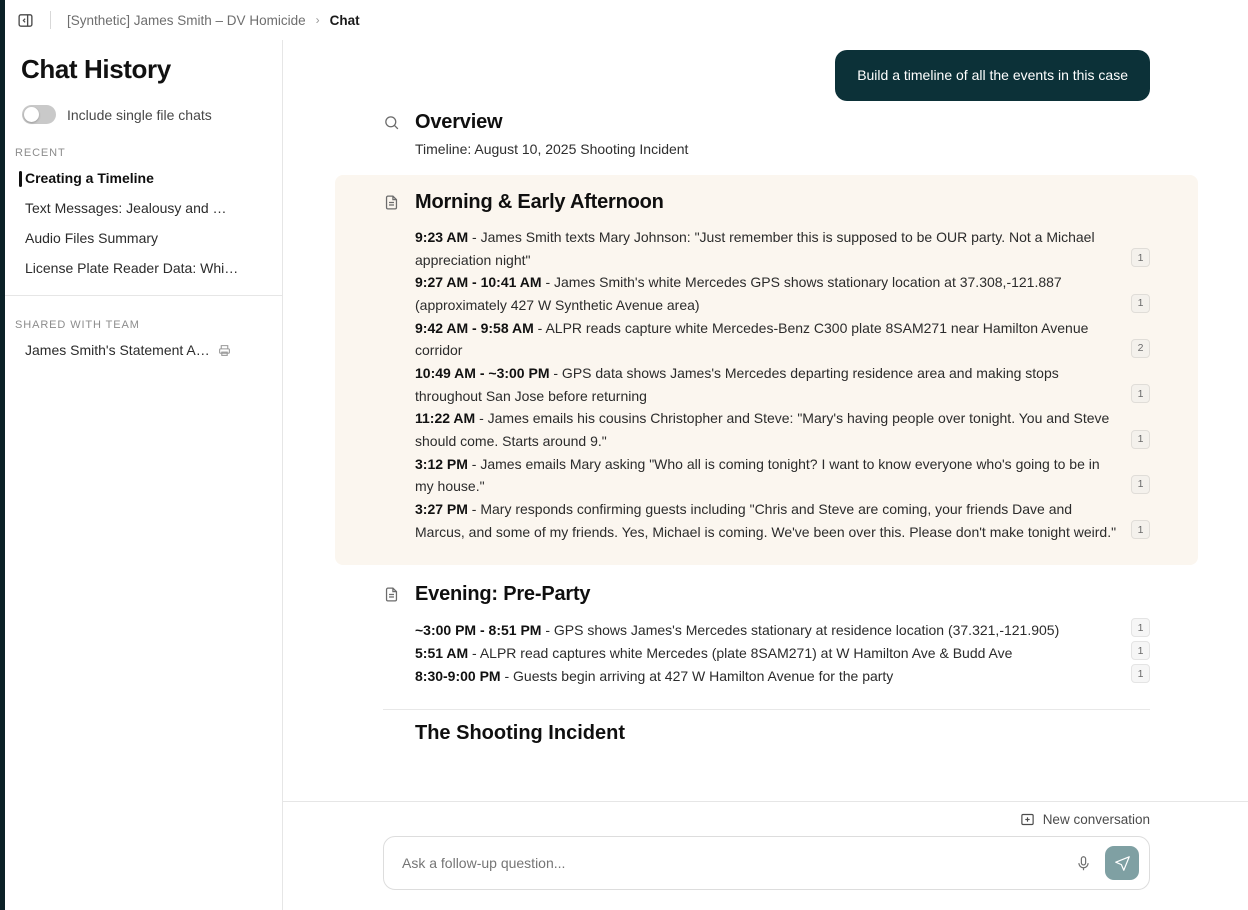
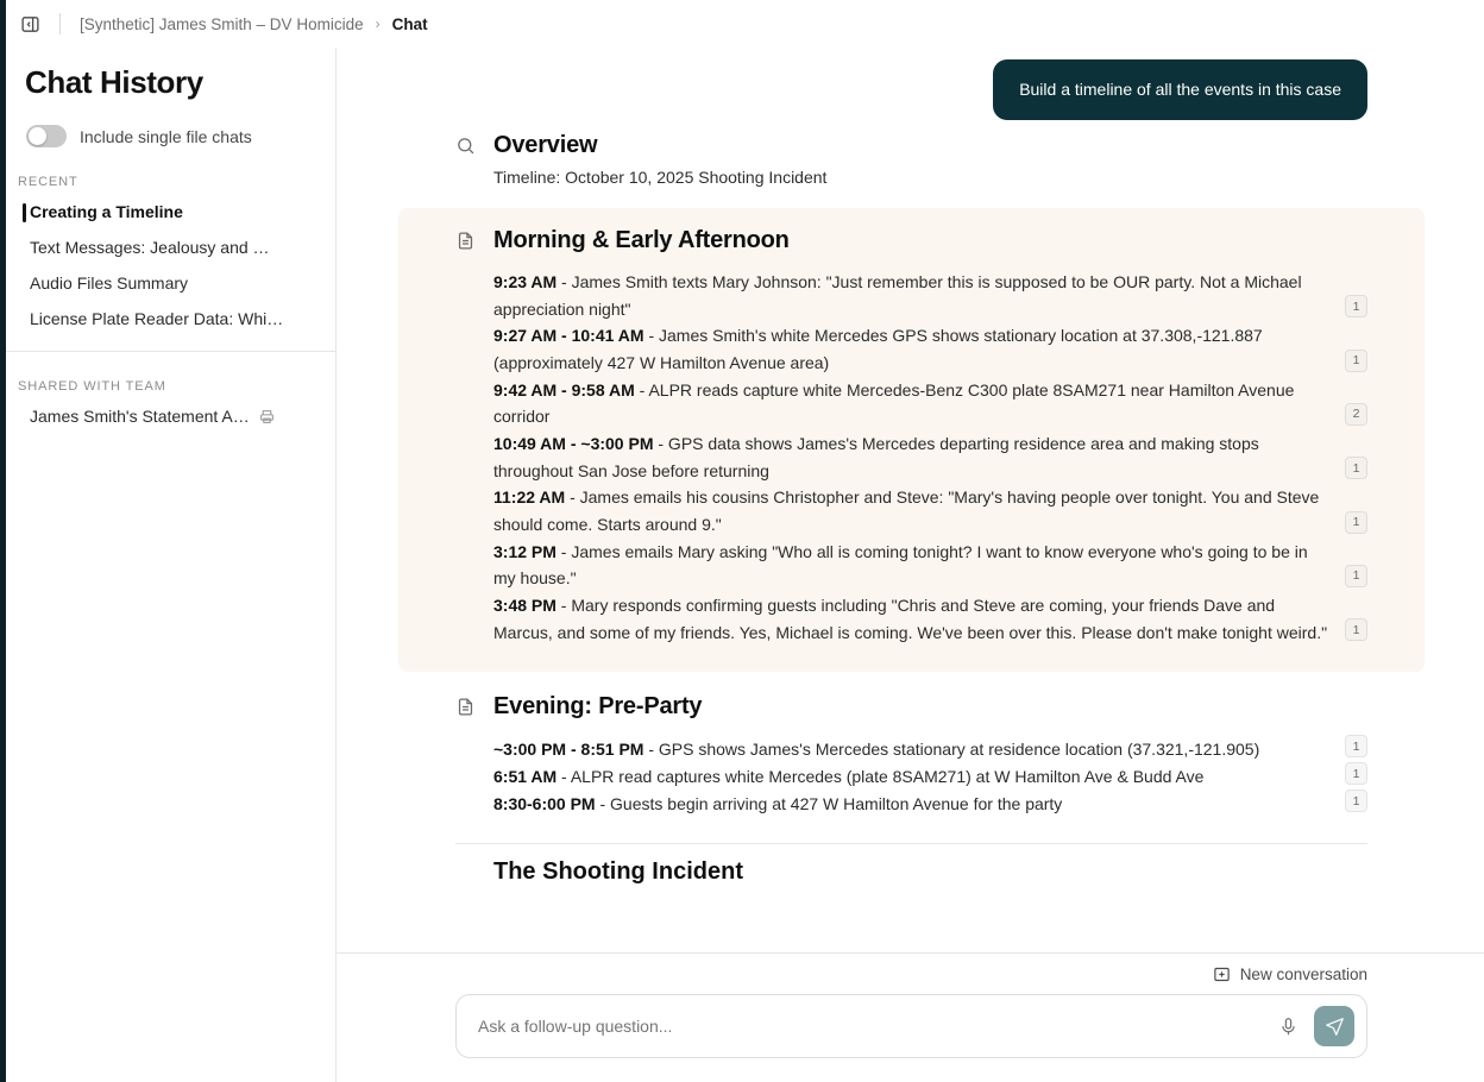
  [Synthetic] James Smith – DV Homicide
  ›
  Chat
  Chat History
  Include single file chats
  RECENT
  Creating a Timeline
  Text Messages: Jealousy and …
  Audio Files Summary
  License Plate Reader Data: Whi…
  SHARED WITH TEAM
  James Smith's Statement A…
  Build a timeline of all the events in this case
  Overview
- Timeline: August 10, 2025 Shooting Incident
+ Timeline: October 10, 2025 Shooting Incident
  Morning & Early Afternoon
  9:23 AM - James Smith texts Mary Johnson: "Just remember this is supposed to be OUR party. Not a Michael appreciation night"
  1
- 9:27 AM - 10:41 AM - James Smith's white Mercedes GPS shows stationary location at 37.308,-121.887 (approximately 427 W Synthetic Avenue area)
+ 9:27 AM - 10:41 AM - James Smith's white Mercedes GPS shows stationary location at 37.308,-121.887 (approximately 427 W Hamilton Avenue area)
  1
  9:42 AM - 9:58 AM - ALPR reads capture white Mercedes-Benz C300 plate 8SAM271 near Hamilton Avenue corridor
  2
  10:49 AM - ~3:00 PM - GPS data shows James's Mercedes departing residence area and making stops throughout San Jose before returning
  1
  11:22 AM - James emails his cousins Christopher and Steve: "Mary's having people over tonight. You and Steve should come. Starts around 9."
  1
  3:12 PM - James emails Mary asking "Who all is coming tonight? I want to know everyone who's going to be in my house."
  1
- 3:27 PM - Mary responds confirming guests including "Chris and Steve are coming, your friends Dave and Marcus, and some of my friends. Yes, Michael is coming. We've been over this. Please don't make tonight weird."
+ 3:48 PM - Mary responds confirming guests including "Chris and Steve are coming, your friends Dave and Marcus, and some of my friends. Yes, Michael is coming. We've been over this. Please don't make tonight weird."
  1
  Evening: Pre-Party
  ~3:00 PM - 8:51 PM - GPS shows James's Mercedes stationary at residence location (37.321,-121.905)
  1
- 5:51 AM - ALPR read captures white Mercedes (plate 8SAM271) at W Hamilton Ave & Budd Ave
+ 6:51 AM - ALPR read captures white Mercedes (plate 8SAM271) at W Hamilton Ave & Budd Ave
  1
- 8:30-9:00 PM - Guests begin arriving at 427 W Hamilton Avenue for the party
+ 8:30-6:00 PM - Guests begin arriving at 427 W Hamilton Avenue for the party
  1
  The Shooting Incident
  New conversation
  Ask a follow-up question...
